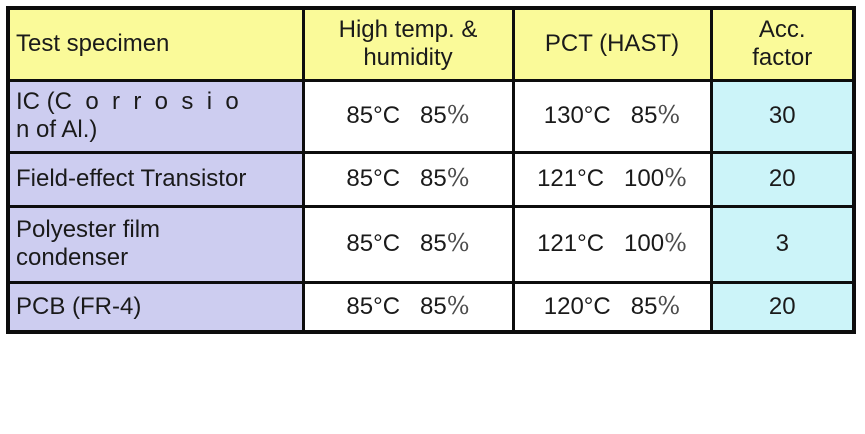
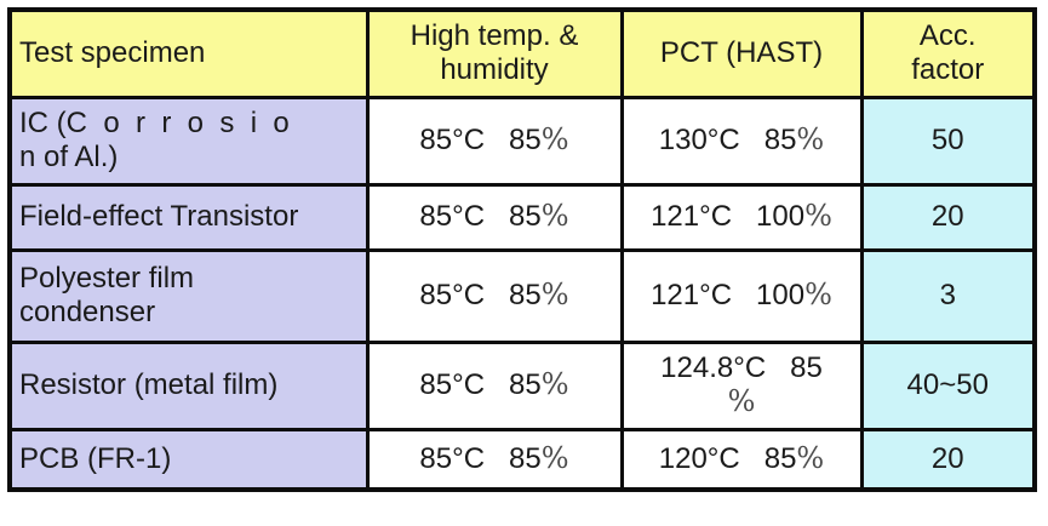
  Test specimen	High temp. & humidity	PCT (HAST)	Acc. factor
- IC (C o r r o s i o n of Al.)	85°C 85%	130°C 85%	30
+ IC (C o r r o s i o n of Al.)	85°C 85%	130°C 85%	50
  Field-effect Transistor	85°C 85%	121°C 100%	20
  Polyester film condenser	85°C 85%	121°C 100%	3
+ Resistor (metal film)	85°C 85%	124.8°C 85 %	40~50
- PCB (FR-4)	85°C 85%	120°C 85%	20
+ PCB (FR-1)	85°C 85%	120°C 85%	20
